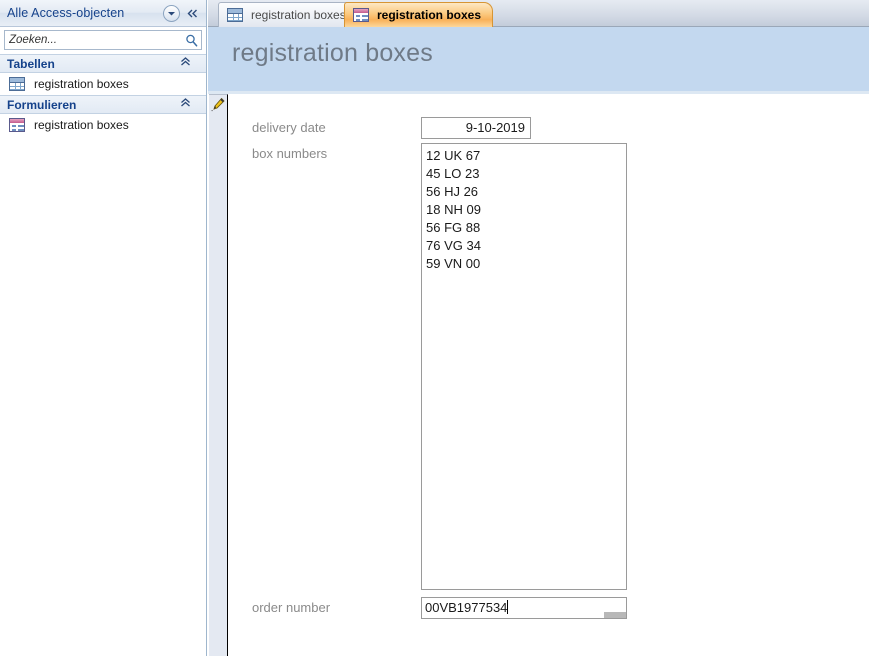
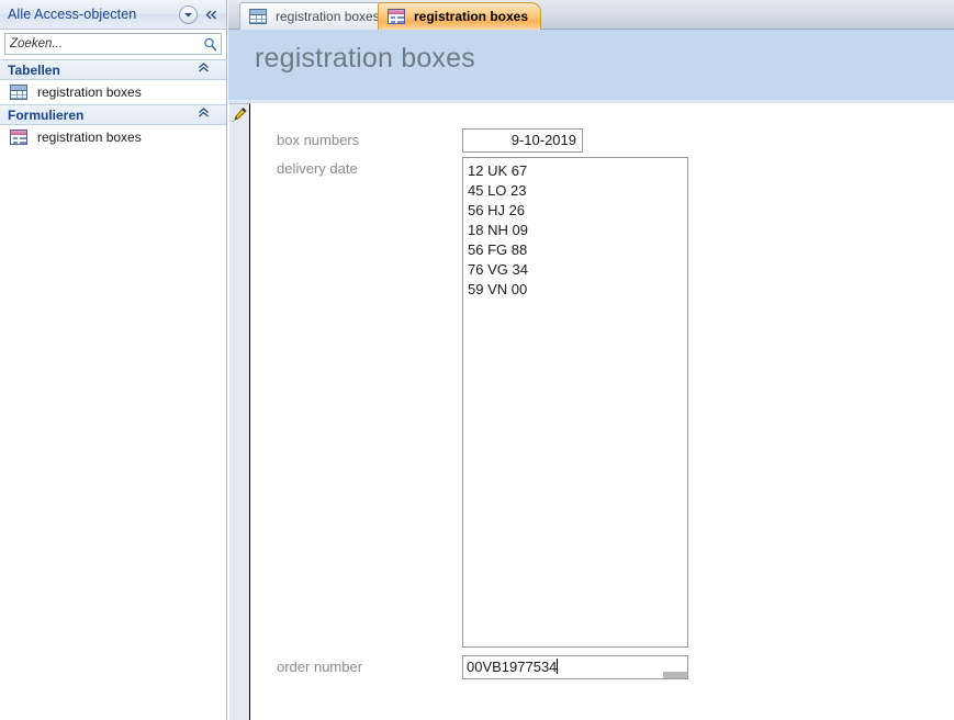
  Alle Access-objecten
  Zoeken...
  Tabellen
  registration boxes
  Formulieren
  registration boxes
  registration boxes
  registration boxes
  registration boxes
- delivery date
+ box numbers
  9-10-2019
- box numbers
+ delivery date
  12 UK 67
  45 LO 23
  56 HJ 26
  18 NH 09
  56 FG 88
  76 VG 34
  59 VN 00
  order number
  00VB1977534
